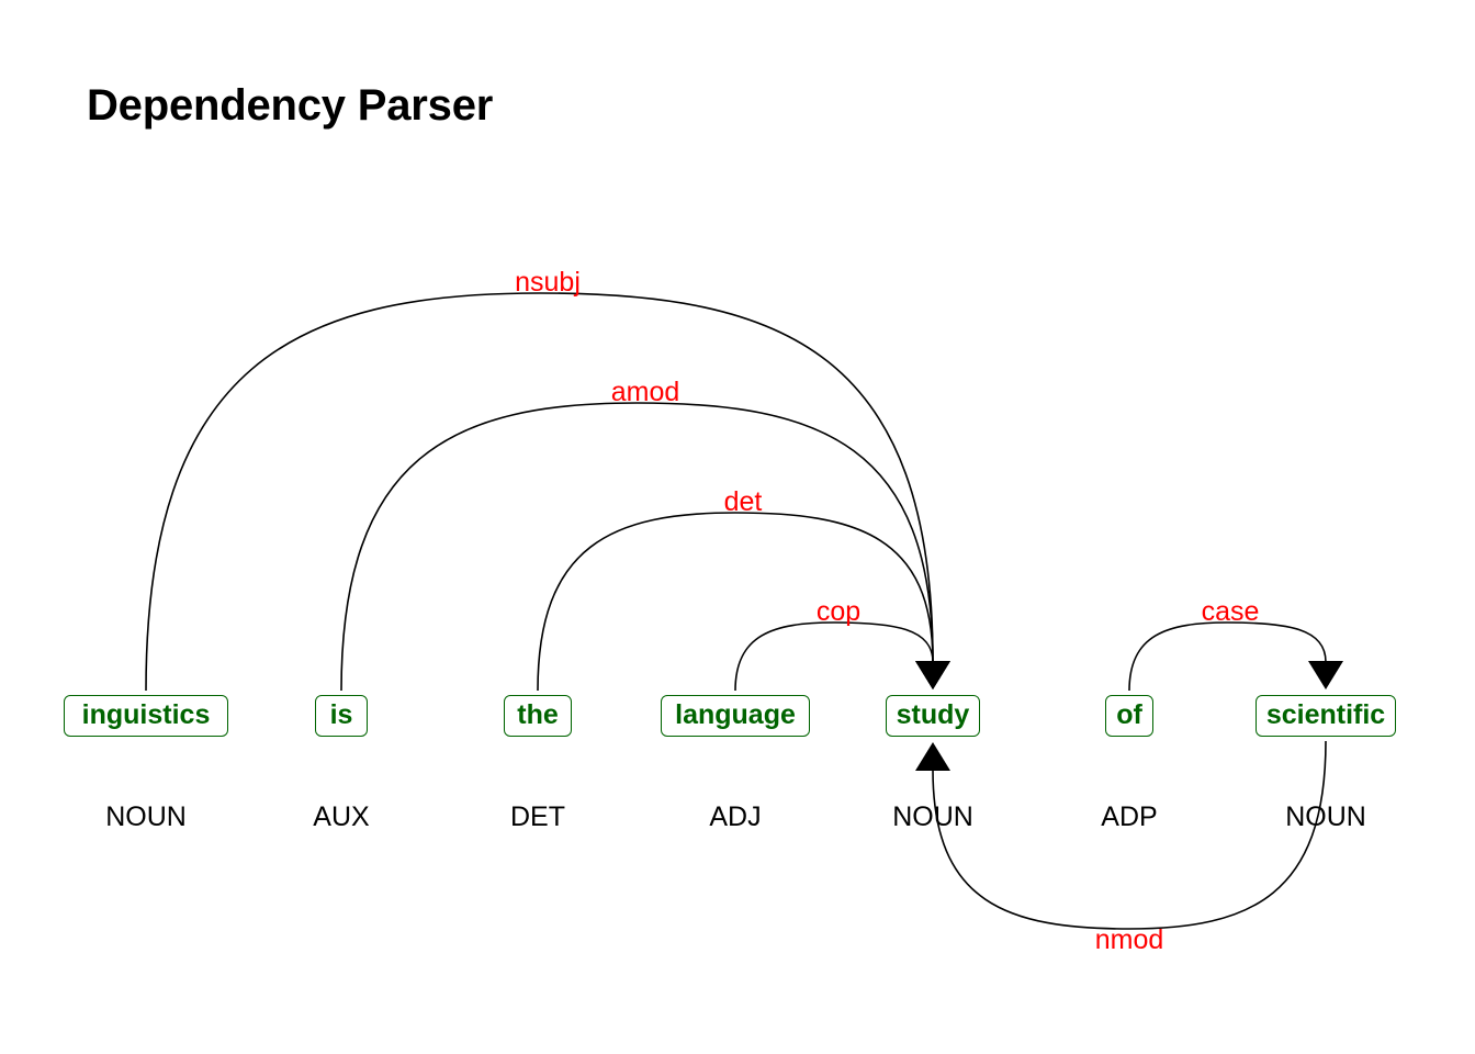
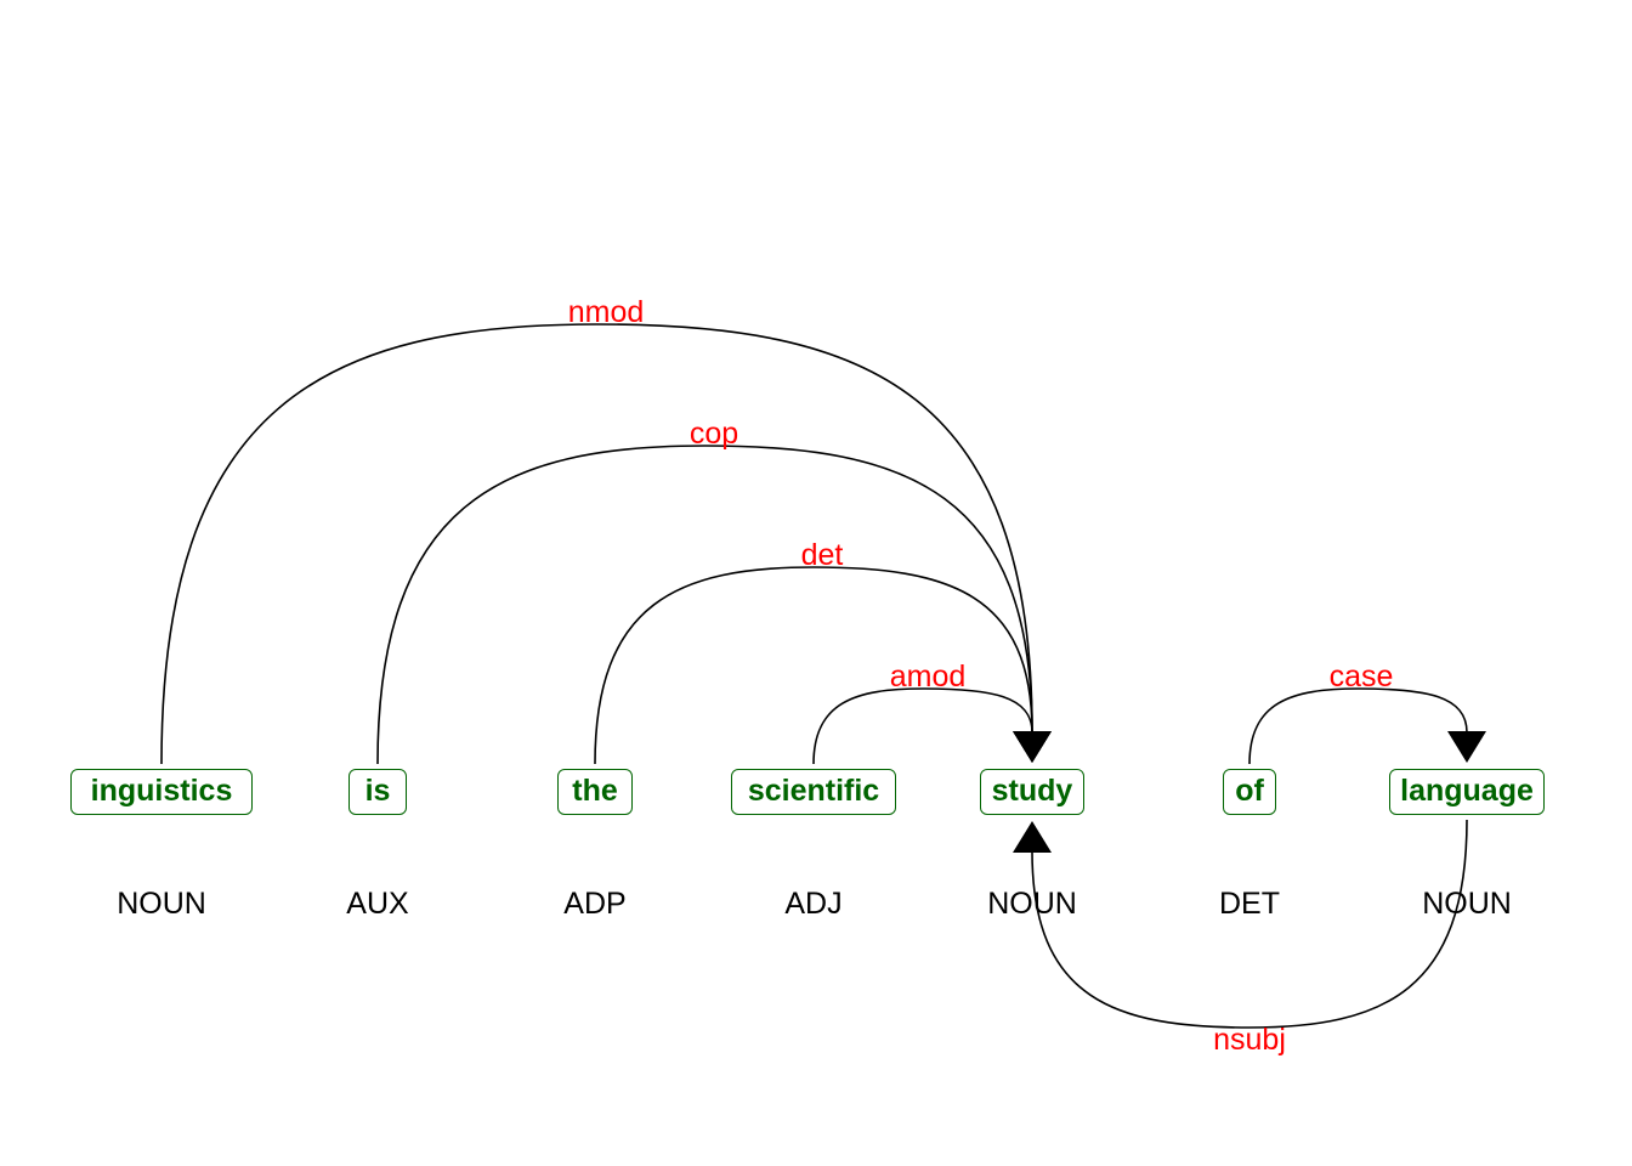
- Dependency Parser
  inguistics
  is
  the
- language
+ scientific
  study
  of
- scientific
+ language
  NOUN
  AUX
- DET
+ ADP
  ADJ
  NOUN
- ADP
+ DET
  NOUN
- nsubj
+ nmod
- amod
+ cop
  det
- cop
+ amod
  case
- nmod
+ nsubj
